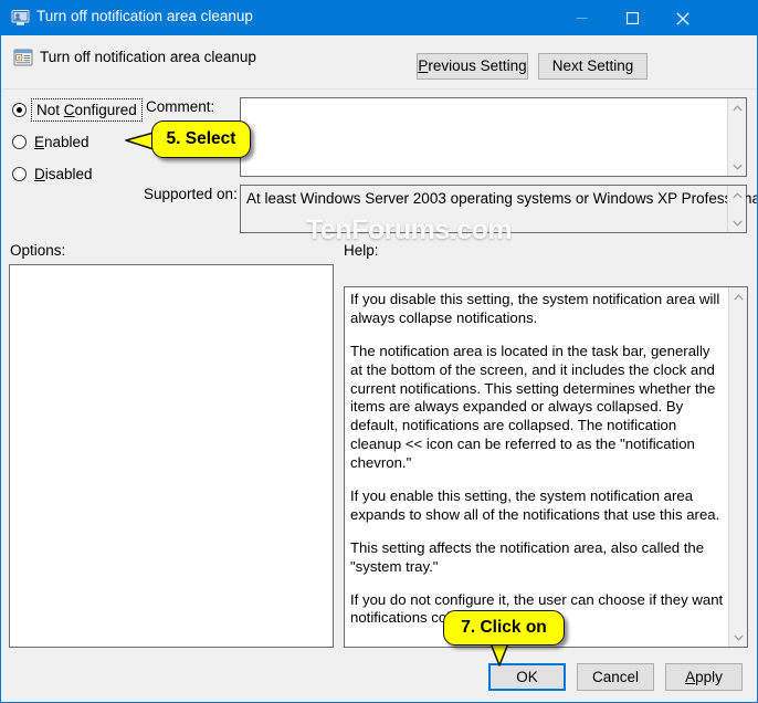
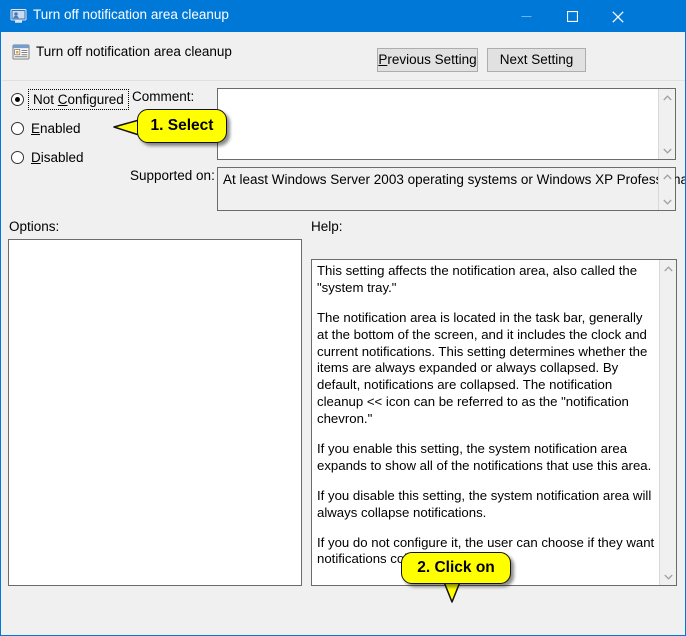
  Turn off notification area cleanup
  Turn off notification area cleanup
  Previous Setting
  Next Setting
  Not Configured
  Enabled
  Disabled
  Comment:
  Supported on:
  At least Windows Server 2003 operating systems or Windows XP Profesna
- TenForums.com
  Options:
  Help:
- If you disable this setting, the system notification area will always collapse notifications.
+ This setting affects the notification area, also called the "system tray."
  The notification area is located in the task bar, generally at the bottom of the screen, and it includes the clock and current notifications. This setting determines whether the items are always expanded or always collapsed. By default, notifications are collapsed. The notification cleanup << icon can be referred to as the "notification chevron."
  If you enable this setting, the system notification area expands to show all of the notifications that use this area.
- This setting affects the notification area, also called the "system tray."
+ If you disable this setting, the system notification area will always collapse notifications.
  If you do not configure it, the user can choose if they want notifications c
- OK
- Cancel
- Apply
- 5. Select
+ 1. Select
- 7. Click on
+ 2. Click on
